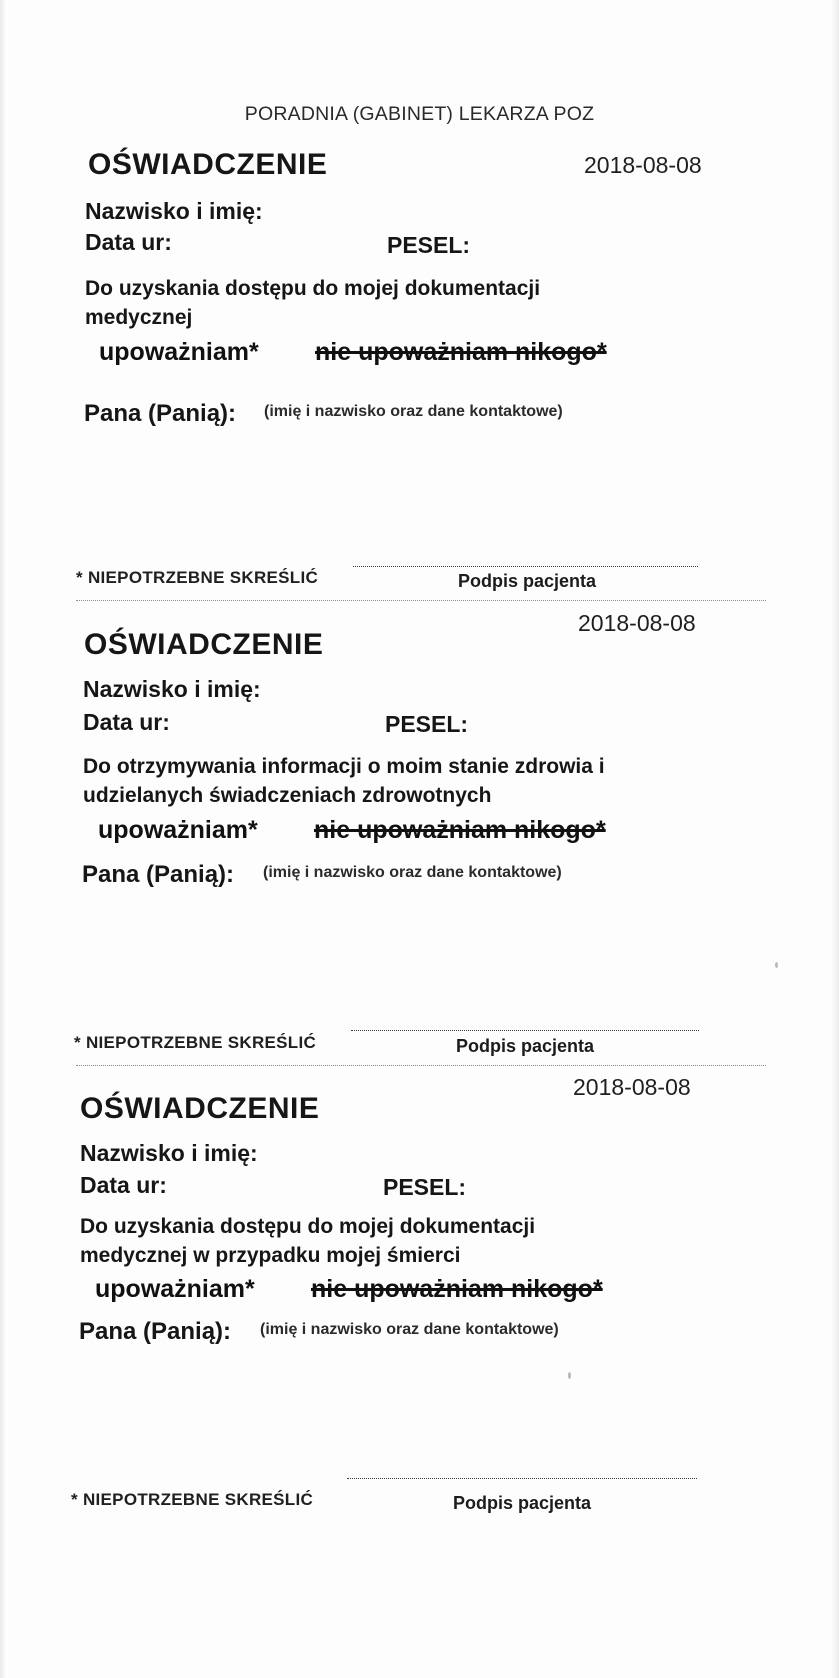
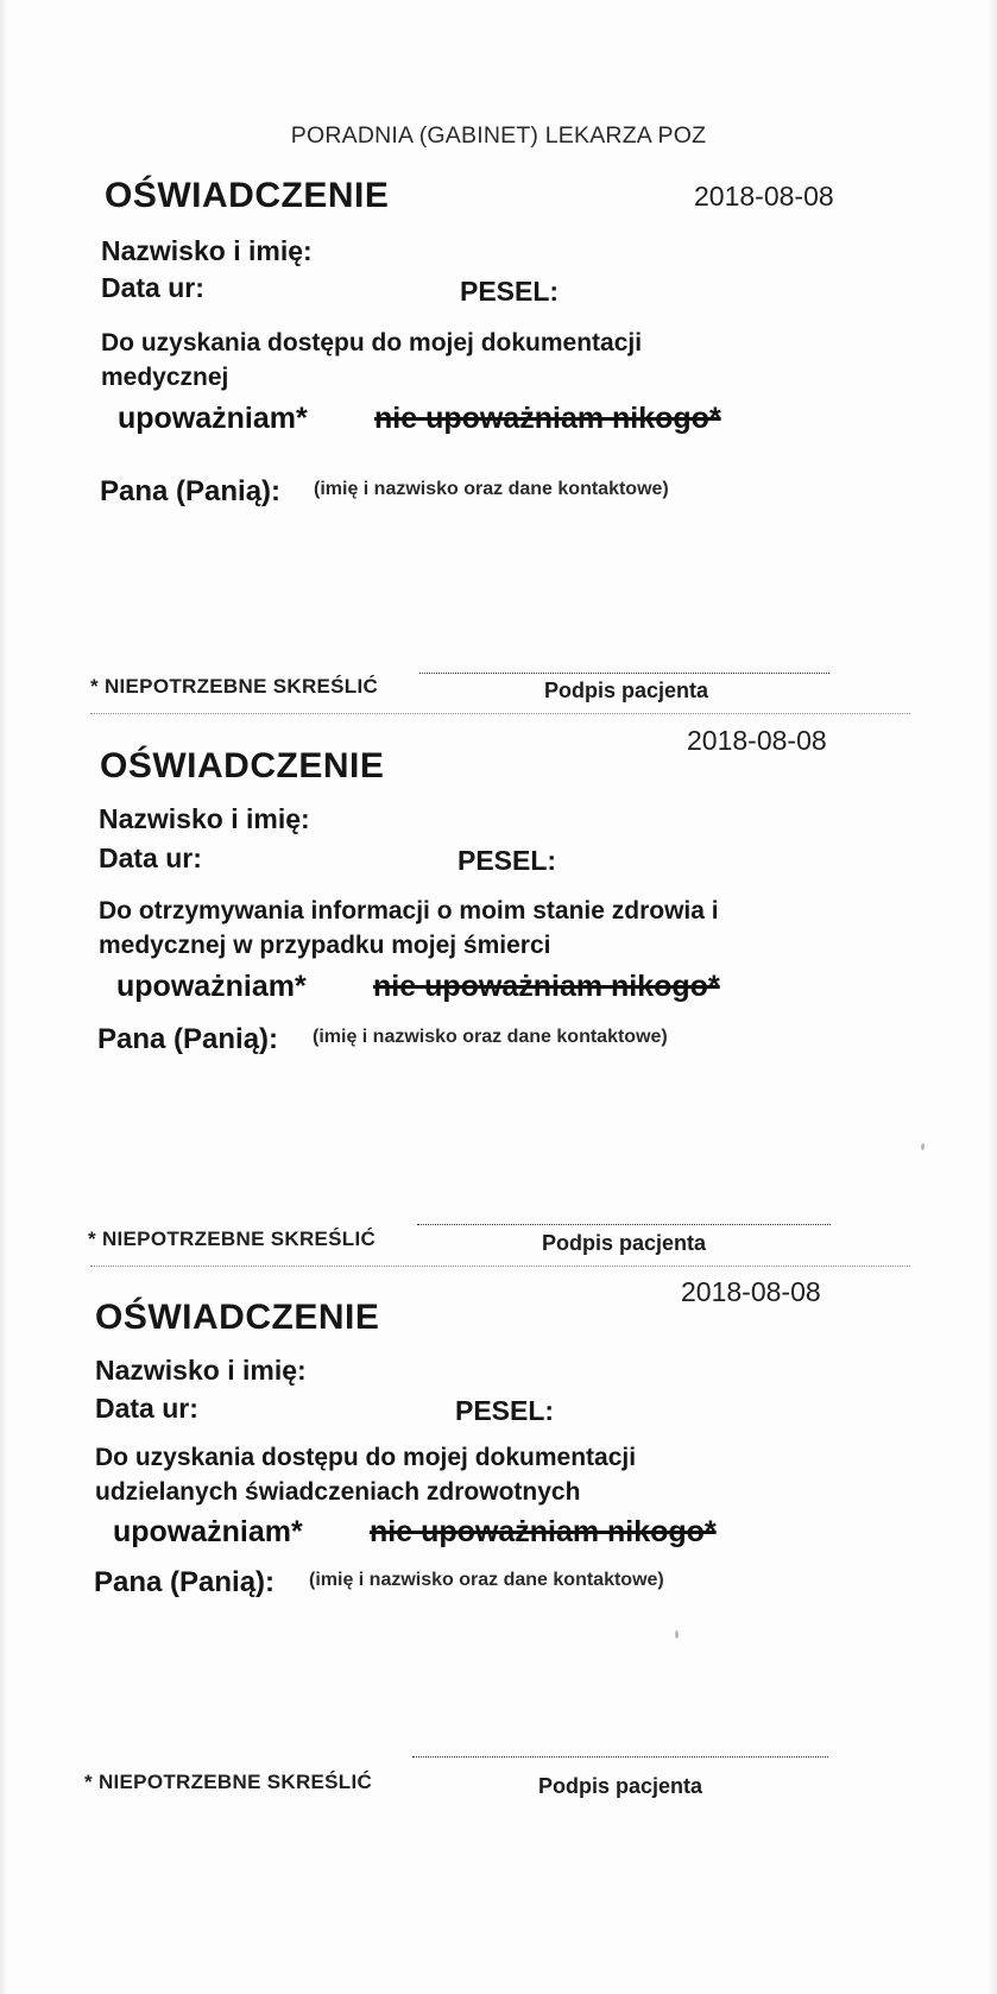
  PORADNIA (GABINET) LEKARZA POZ
  OŚWIADCZENIE
  2018-08-08
  Nazwisko i imię:
  Data ur:
  PESEL:
  Do uzyskania dostępu do mojej dokumentacji
  medycznej
  upoważniam*
  nie upoważniam nikogo*
  Pana (Panią):
  (imię i nazwisko oraz dane kontaktowe)
  * NIEPOTRZEBNE SKREŚLIĆ
  Podpis pacjenta
  2018-08-08
  OŚWIADCZENIE
  Nazwisko i imię:
  Data ur:
  PESEL:
  Do otrzymywania informacji o moim stanie zdrowia i
- udzielanych świadczeniach zdrowotnych
+ medycznej w przypadku mojej śmierci
  upoważniam*
  nie upoważniam nikogo*
  Pana (Panią):
  (imię i nazwisko oraz dane kontaktowe)
  * NIEPOTRZEBNE SKREŚLIĆ
  Podpis pacjenta
  2018-08-08
  OŚWIADCZENIE
  Nazwisko i imię:
  Data ur:
  PESEL:
  Do uzyskania dostępu do mojej dokumentacji
- medycznej w przypadku mojej śmierci
+ udzielanych świadczeniach zdrowotnych
  upoważniam*
  nie upoważniam nikogo*
  Pana (Panią):
  (imię i nazwisko oraz dane kontaktowe)
  * NIEPOTRZEBNE SKREŚLIĆ
  Podpis pacjenta
